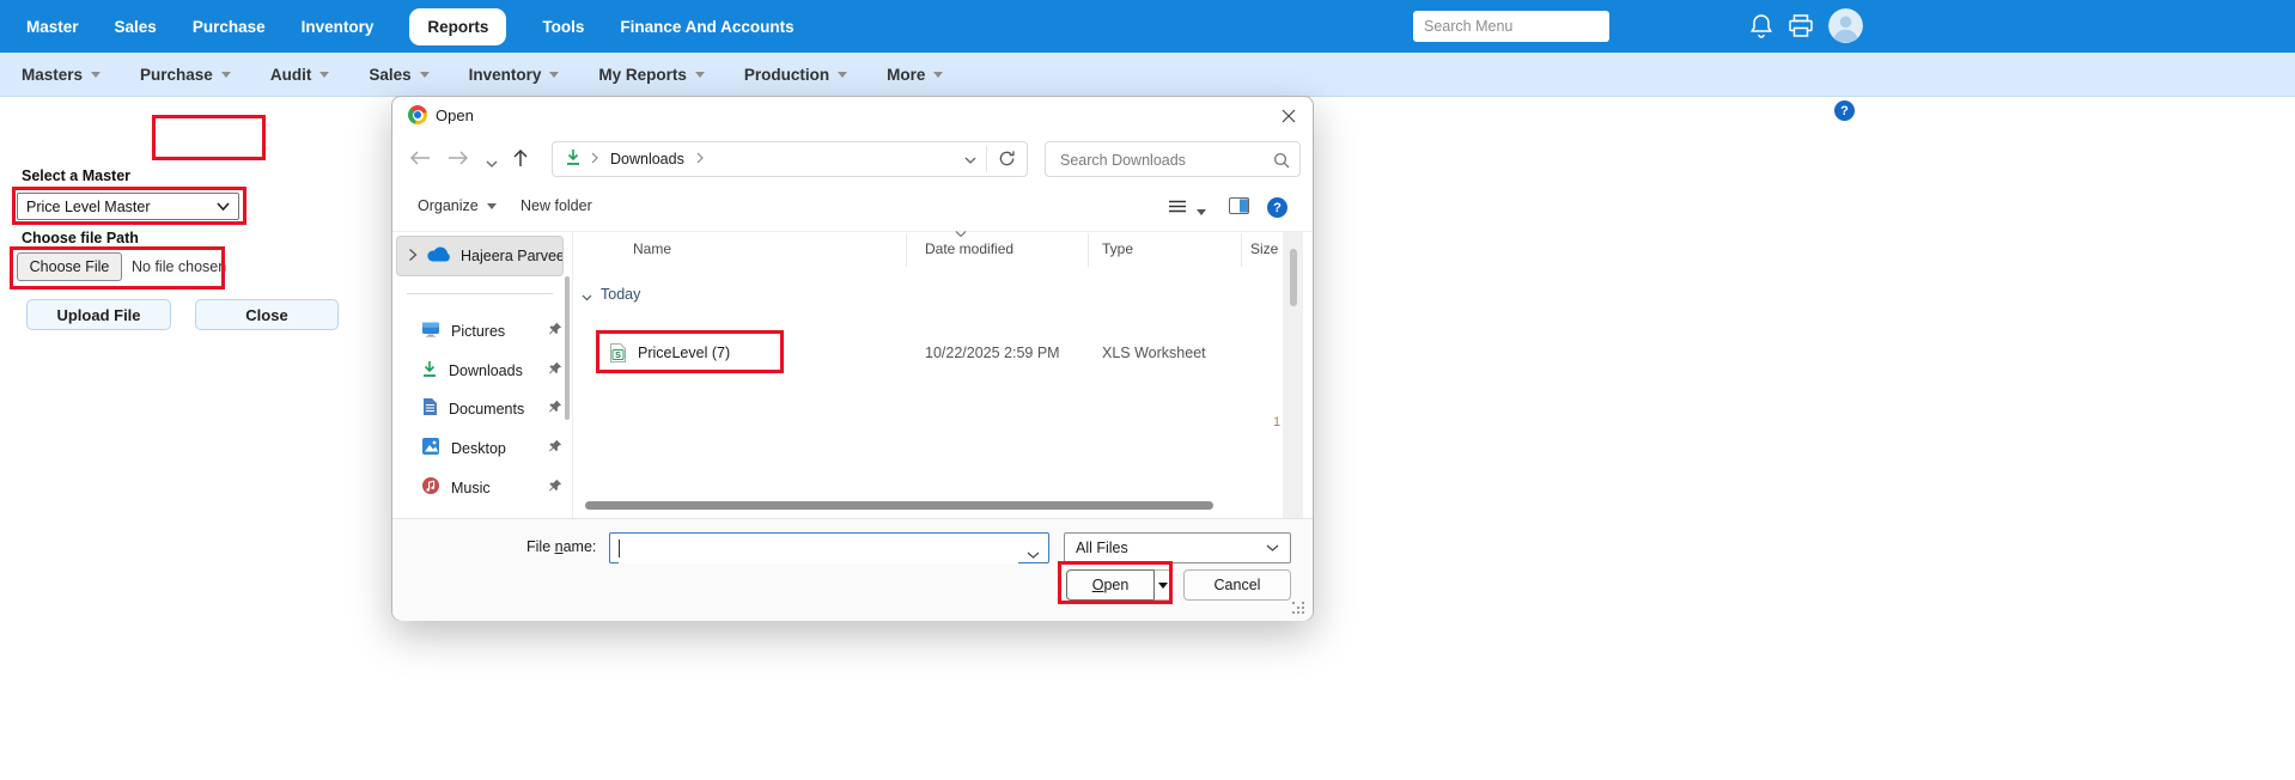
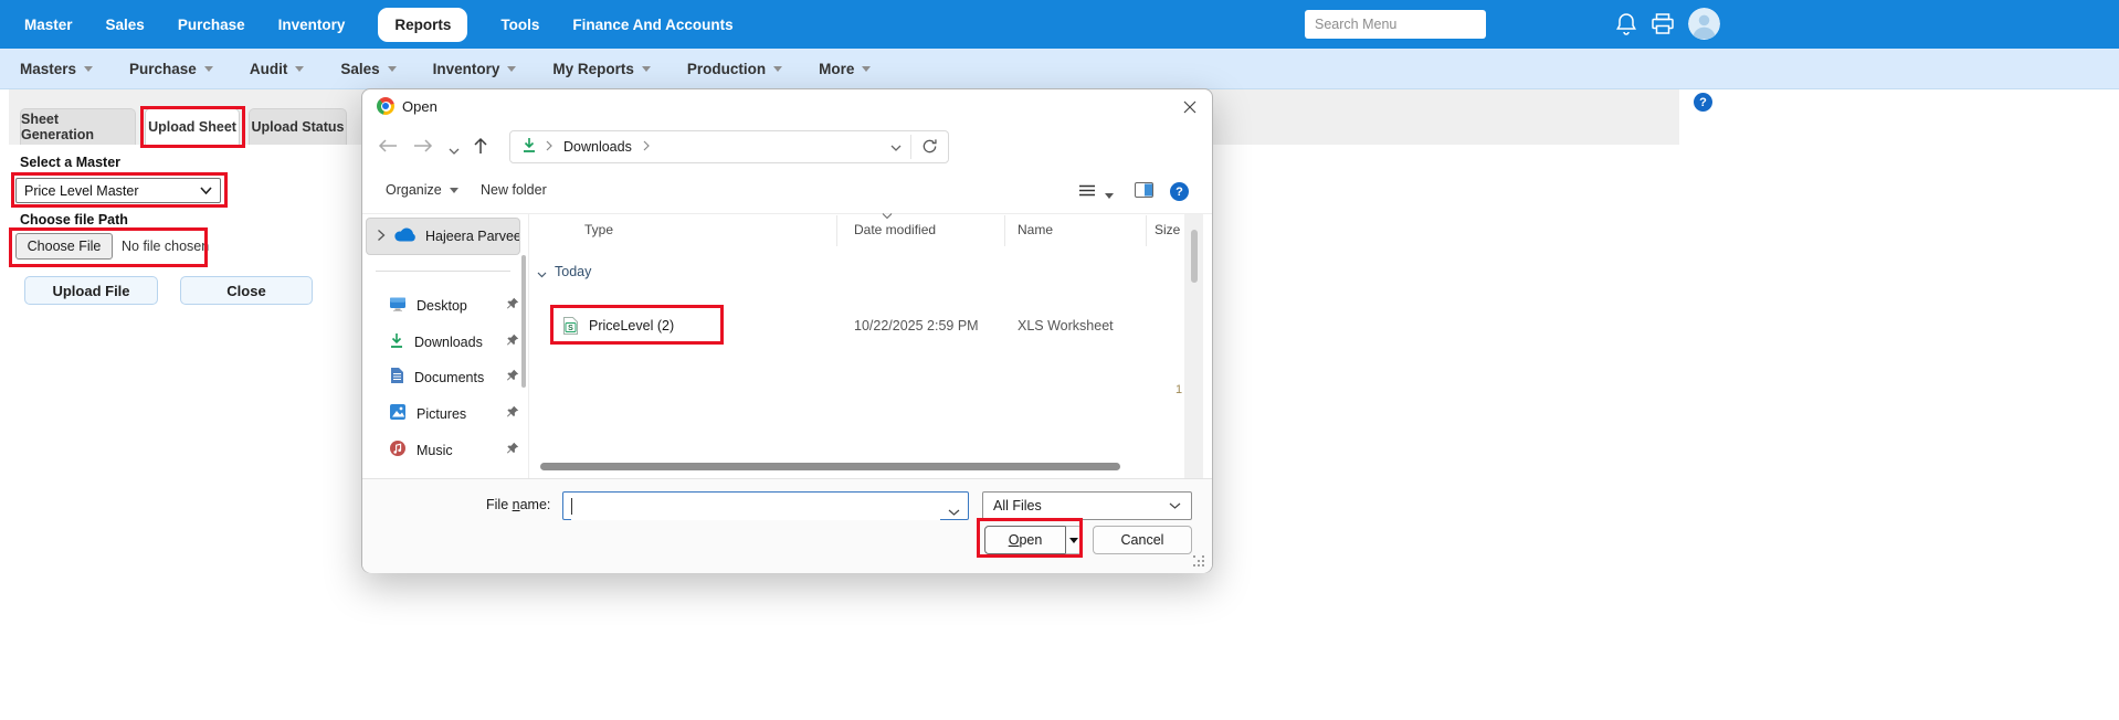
  Master
  Sales
  Purchase
  Inventory
  Reports
  Tools
  Finance And Accounts
  Search Menu
  Masters
  Purchase
  Audit
  Sales
  Inventory
  My Reports
  Production
  More
+ Sheet Generation
+ Upload Sheet
+ Upload Status
  ?
  Select a Master
  Price Level Master
  Choose file Path
  Choose File
  No file chosen
  Upload File
  Close
  Open
  Downloads
- Search Downloads
  Organize
  New folder
  ?
  Hajeera Parvee
- Pictures
+ Desktop
  Downloads
  Documents
- Desktop
+ Pictures
  Music
- Name
+ Type
  Date modified
- Type
+ Name
  Size
  Today
- PriceLevel (7)
+ PriceLevel (2)
  10/22/2025 2:59 PM
  XLS Worksheet
  1
  File name:
  All Files
  Open
  Cancel
